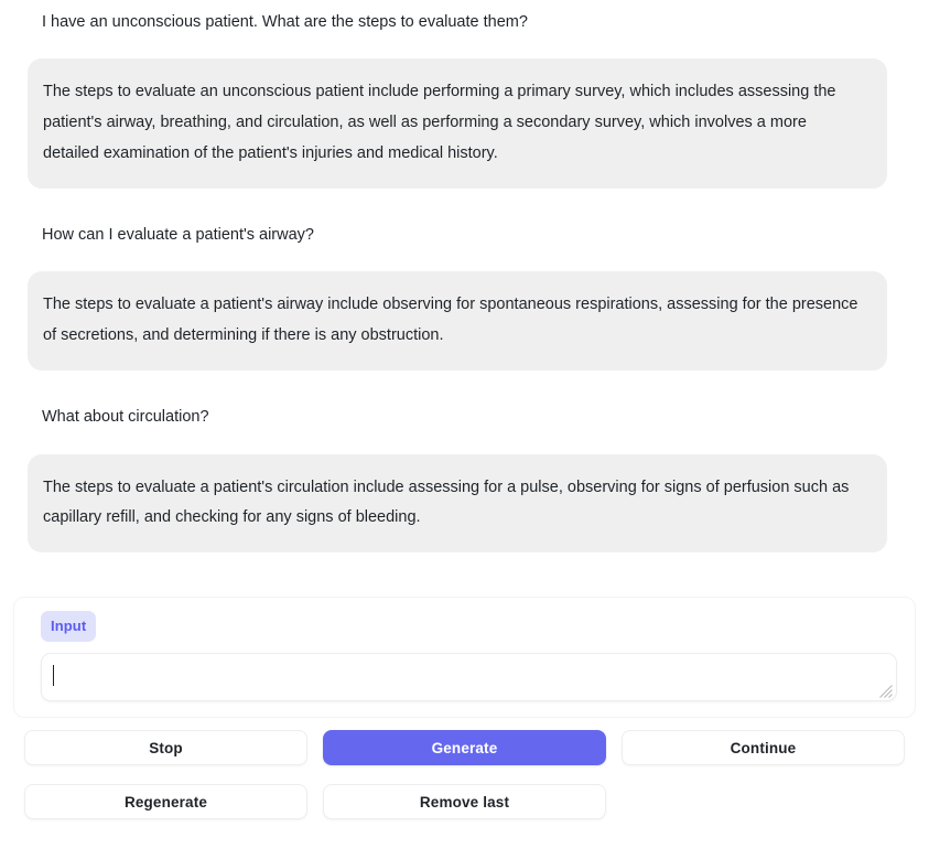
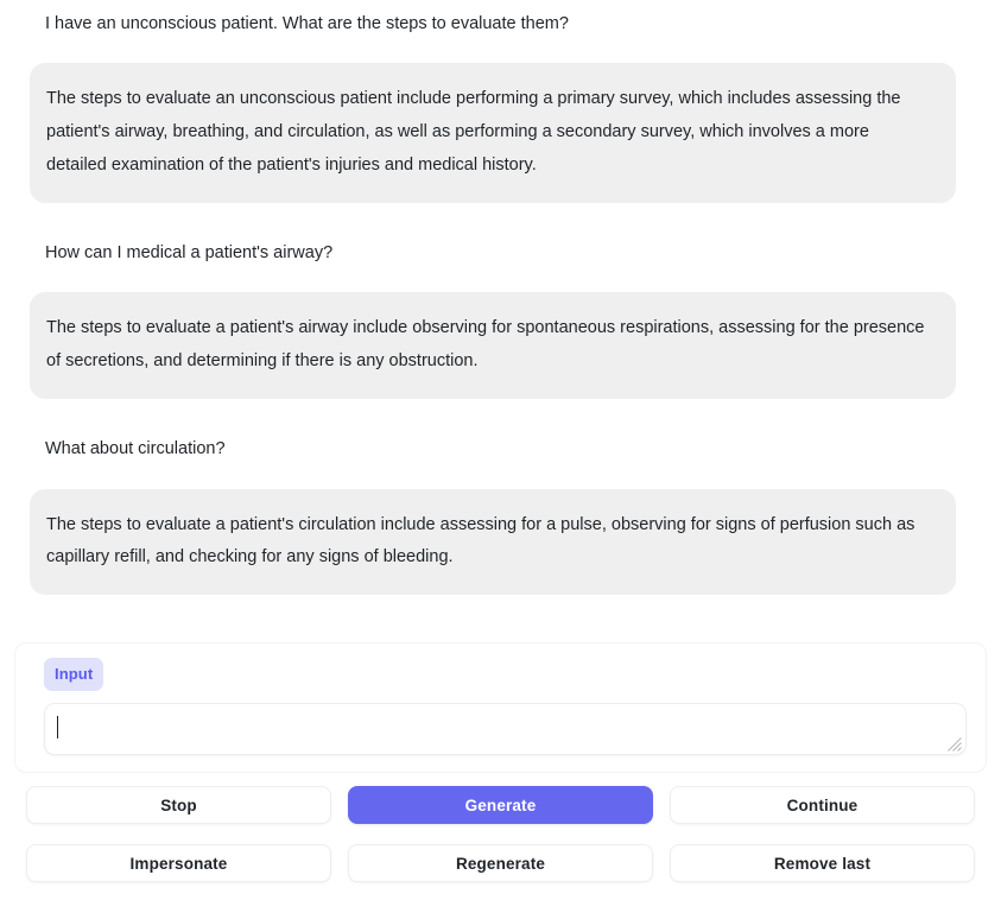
  I have an unconscious patient. What are the steps to evaluate them?
  The steps to evaluate an unconscious patient include performing a primary survey, which includes assessing the patient's airway, breathing, and circulation, as well as performing a secondary survey, which involves a more detailed examination of the patient's injuries and medical history.
- How can I evaluate a patient's airway?
+ How can I medical a patient's airway?
  The steps to evaluate a patient's airway include observing for spontaneous respirations, assessing for the presence of secretions, and determining if there is any obstruction.
  What about circulation?
  The steps to evaluate a patient's circulation include assessing for a pulse, observing for signs of perfusion such as capillary refill, and checking for any signs of bleeding.
  Input
  Stop
  Generate
  Continue
+ Impersonate
  Regenerate
  Remove last
